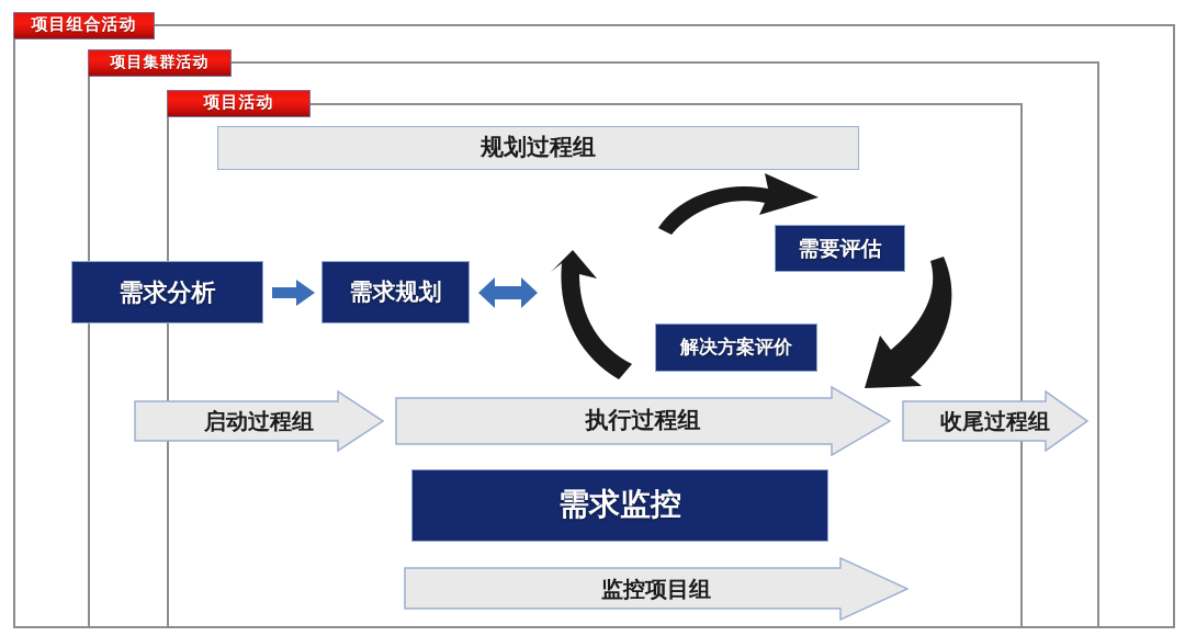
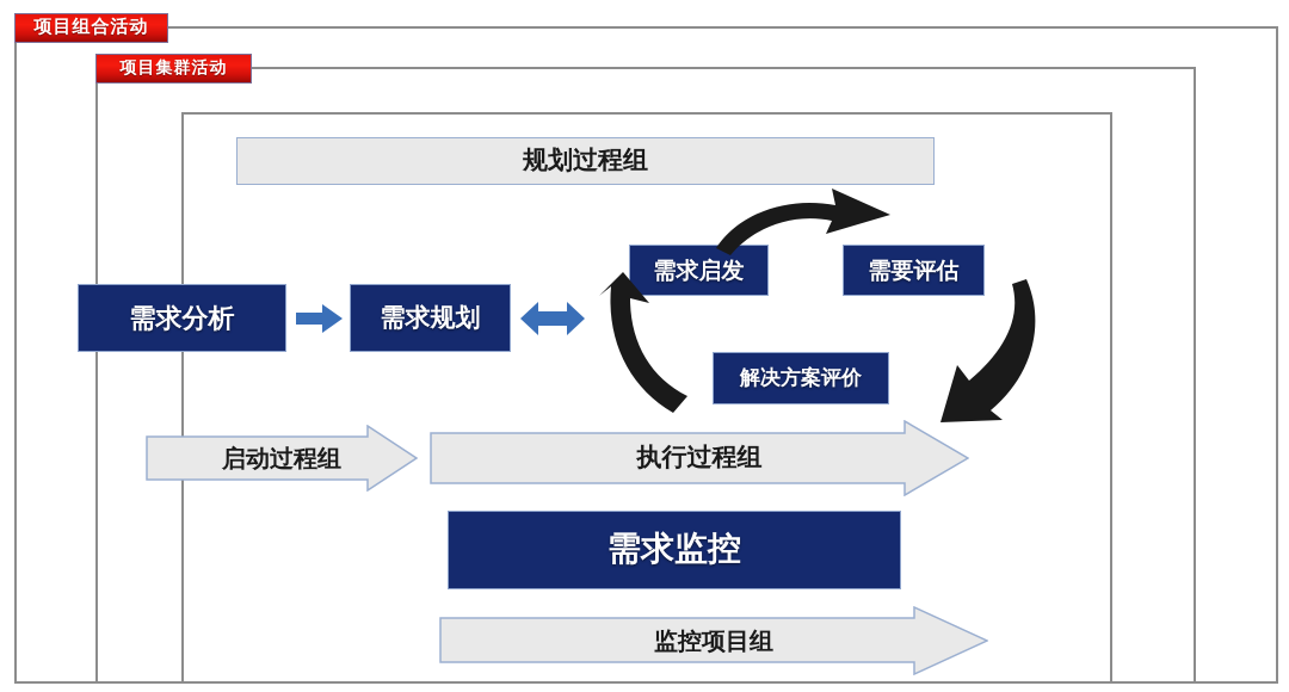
  项目组合活动
  项目集群活动
- 项目活动
  规划过程组
  需求分析
  需求规划
+ 需求启发
  需要评估
  解决方案评价
  需求监控
  启动过程组
  执行过程组
- 收尾过程组
  监控项目组
